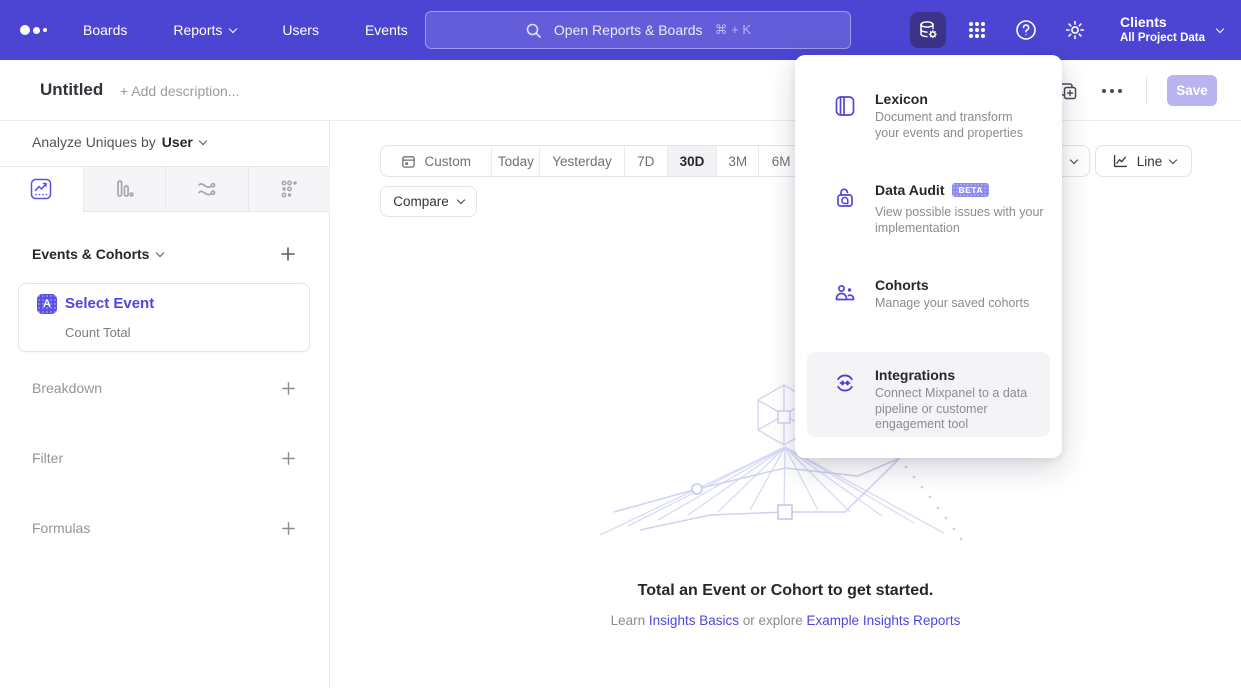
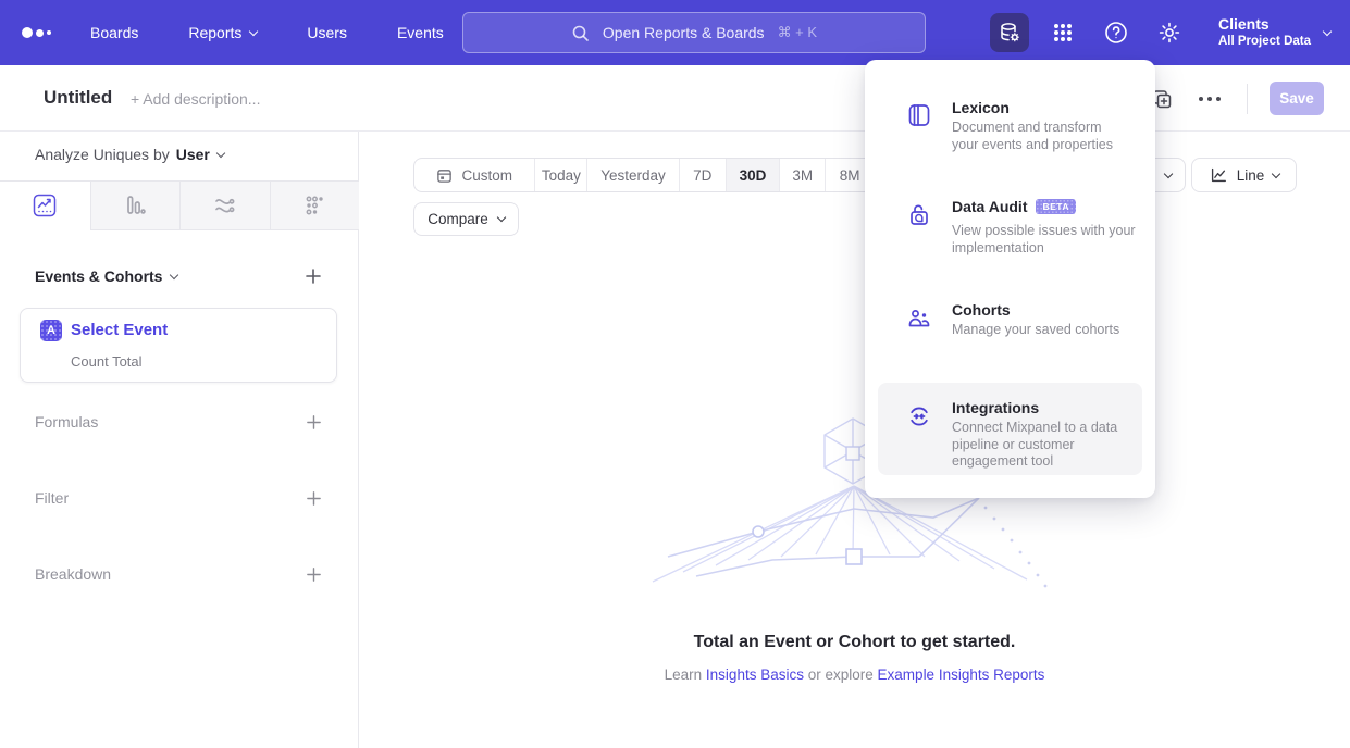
  Boards
  Reports
  Users
  Events
  Open Reports & Boards
  ⌘ + K
  Clients
  All Project Data
  Untitled
  + Add description...
  Save
  Analyze Uniques by
  User
  Events & Cohorts
  A
  Select Event
  Count Total
- Breakdown
+ Formulas
  Filter
- Formulas
+ Breakdown
  Custom
  Today
  Yesterday
  7D
  30D
  3M
- 6M
+ 8M
  Compare
  Line
  Total an Event or Cohort to get started.
  Learn Insights Basics or explore Example Insights Reports
  Lexicon
  Document and transform
  your events and properties
  Data Audit
  BETA
  View possible issues with your
  implementation
  Cohorts
  Manage your saved cohorts
  Integrations
  Connect Mixpanel to a data
  pipeline or customer
  engagement tool
